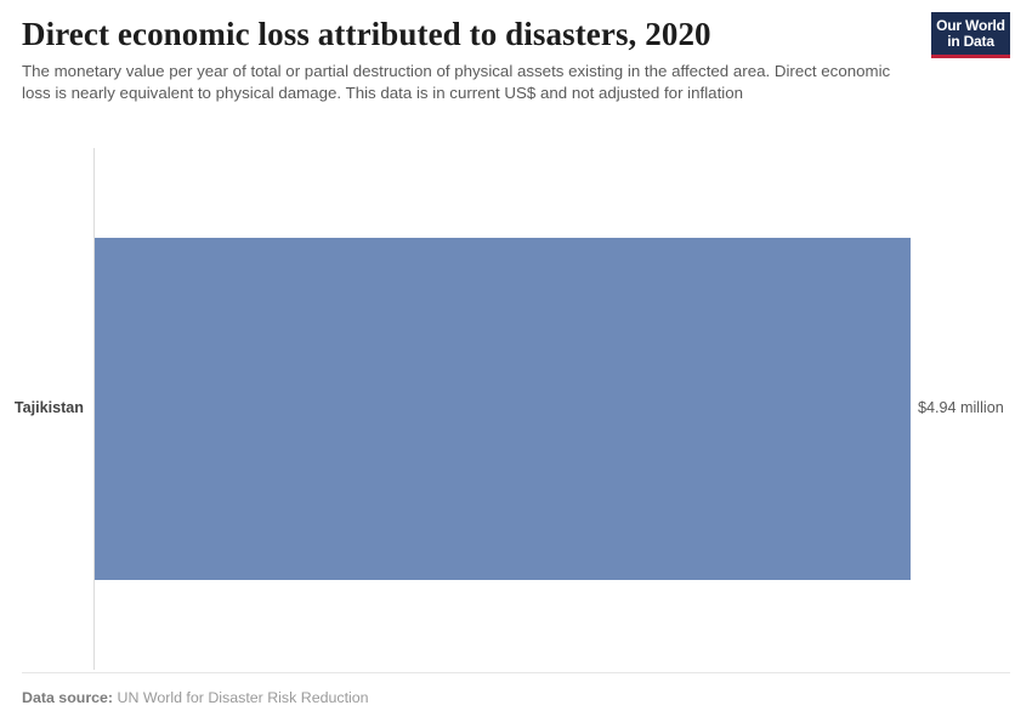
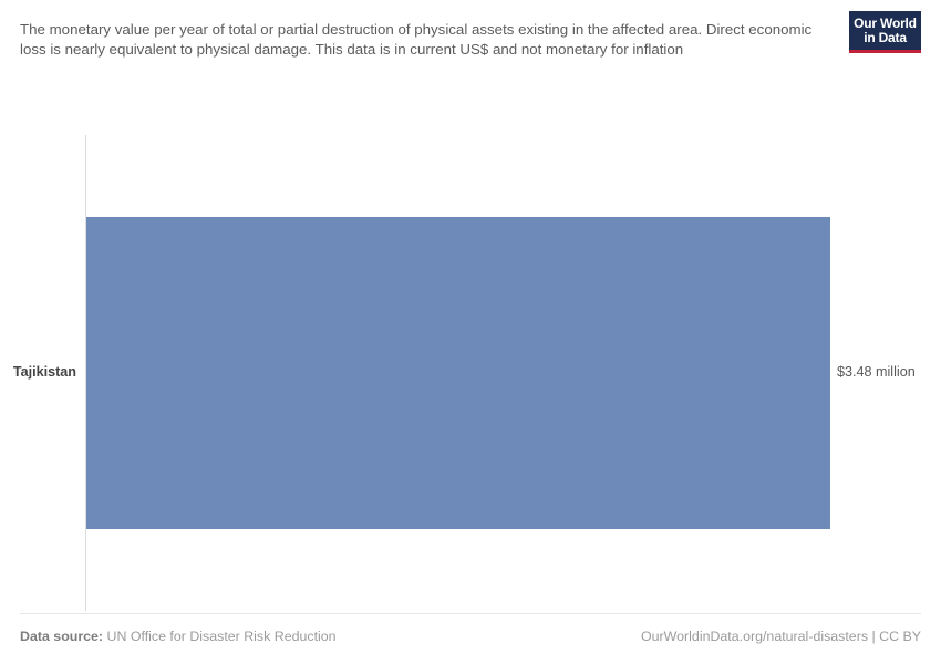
- Direct economic loss attributed to disasters, 2020
- The monetary value per year of total or partial destruction of physical assets existing in the affected area. Direct economic loss is nearly equivalent to physical damage. This data is in current US$ and not adjusted for inflation
+ The monetary value per year of total or partial destruction of physical assets existing in the affected area. Direct economic loss is nearly equivalent to physical damage. This data is in current US$ and not monetary for inflation
  Our World
  in Data
  Tajikistan
- $4.94 million
+ $3.48 million
- Data source: UN World for Disaster Risk Reduction
+ Data source: UN Office for Disaster Risk Reduction
+ OurWorldinData.org/natural-disasters | CC BY
